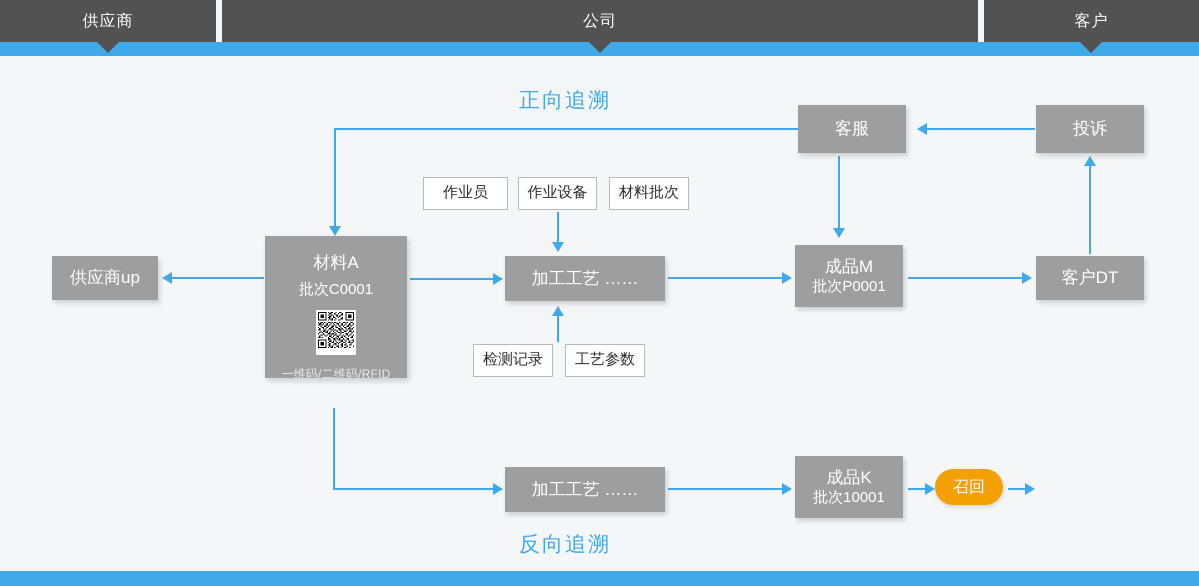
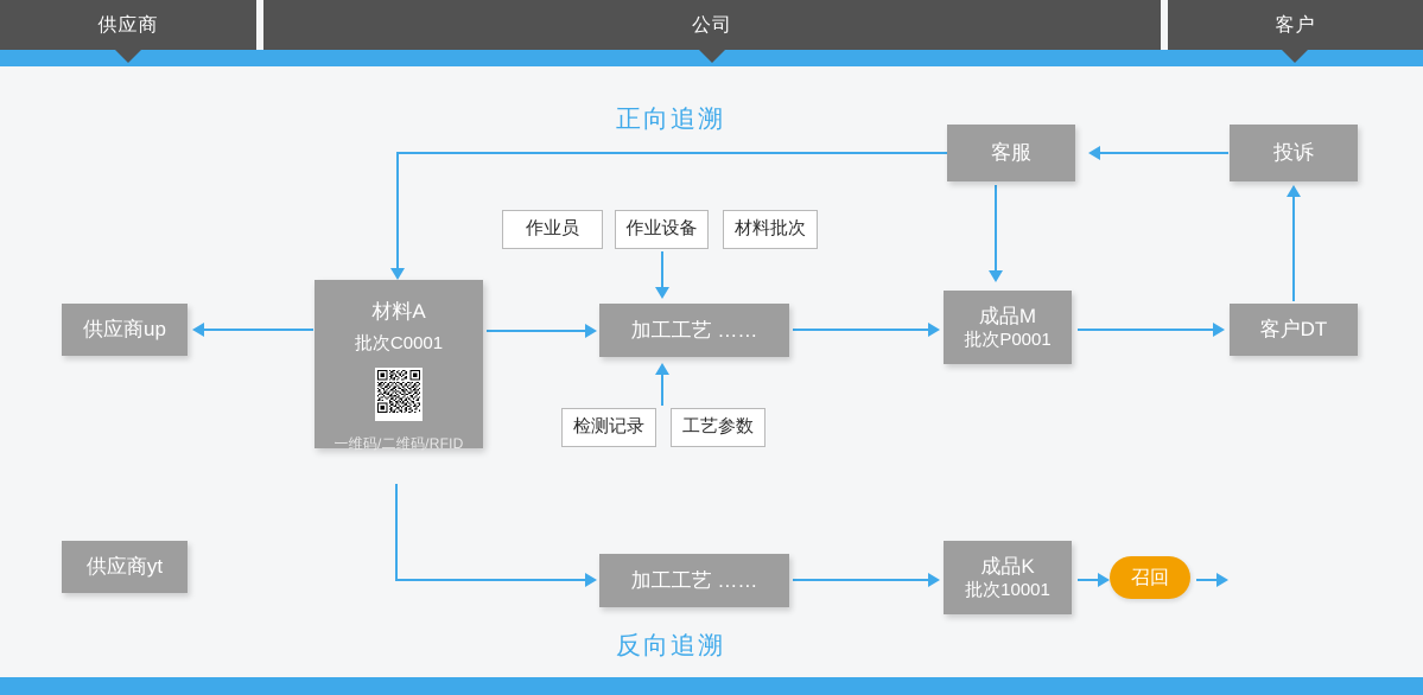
  供应商
  公司
  客户
  正向追溯
  反向追溯
  供应商up
+ 供应商yt
  材料A
  批次C0001
  一维码/二维码/RFID
  作业员
  作业设备
  材料批次
  检测记录
  工艺参数
  加工工艺 ……
  加工工艺 ……
  成品M
  批次P0001
  成品K
  批次10001
  客服
  投诉
  客户DT
  召回
